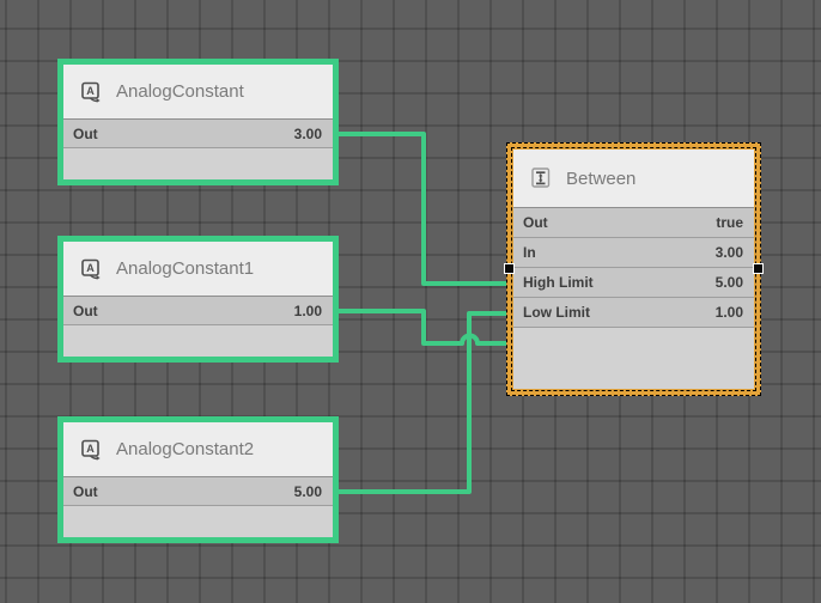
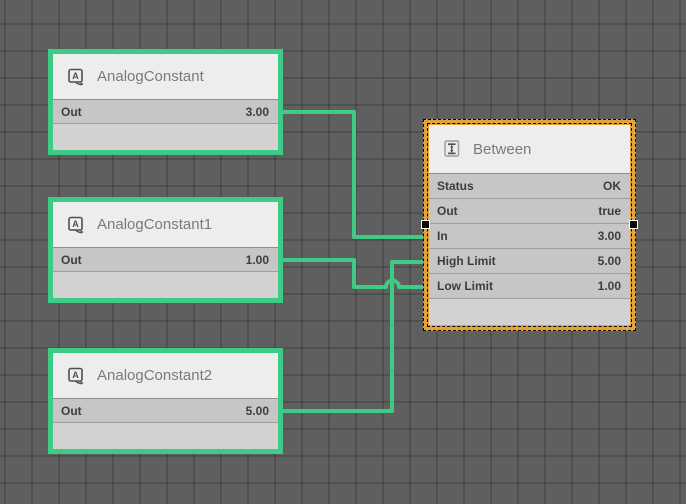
  A
  AnalogConstant
  Out
  3.00
  A
  AnalogConstant1
  Out
  1.00
  A
  AnalogConstant2
  Out
  5.00
  Between
+ Status
+ OK
  Out
  true
  In
  3.00
  High Limit
  5.00
  Low Limit
  1.00
